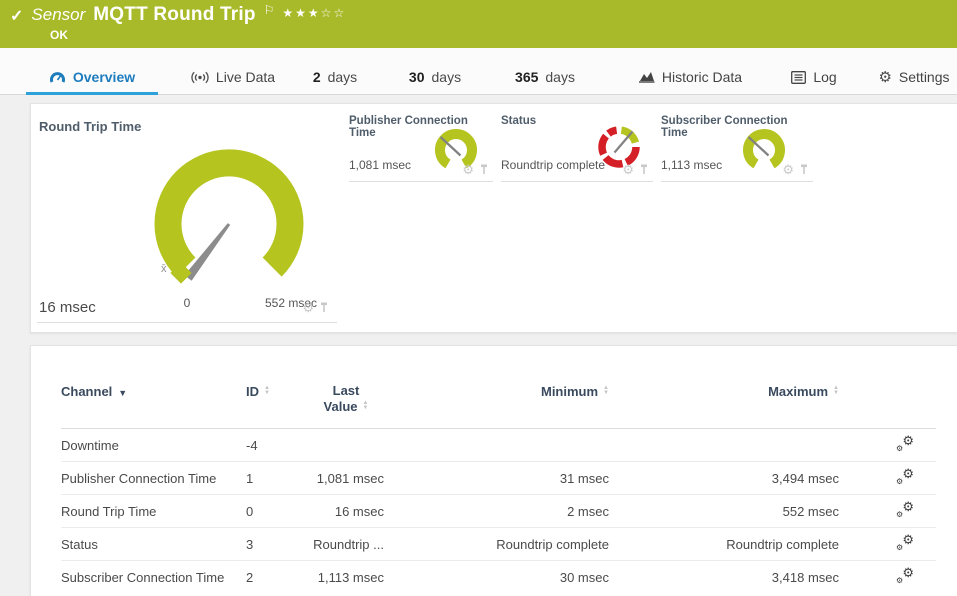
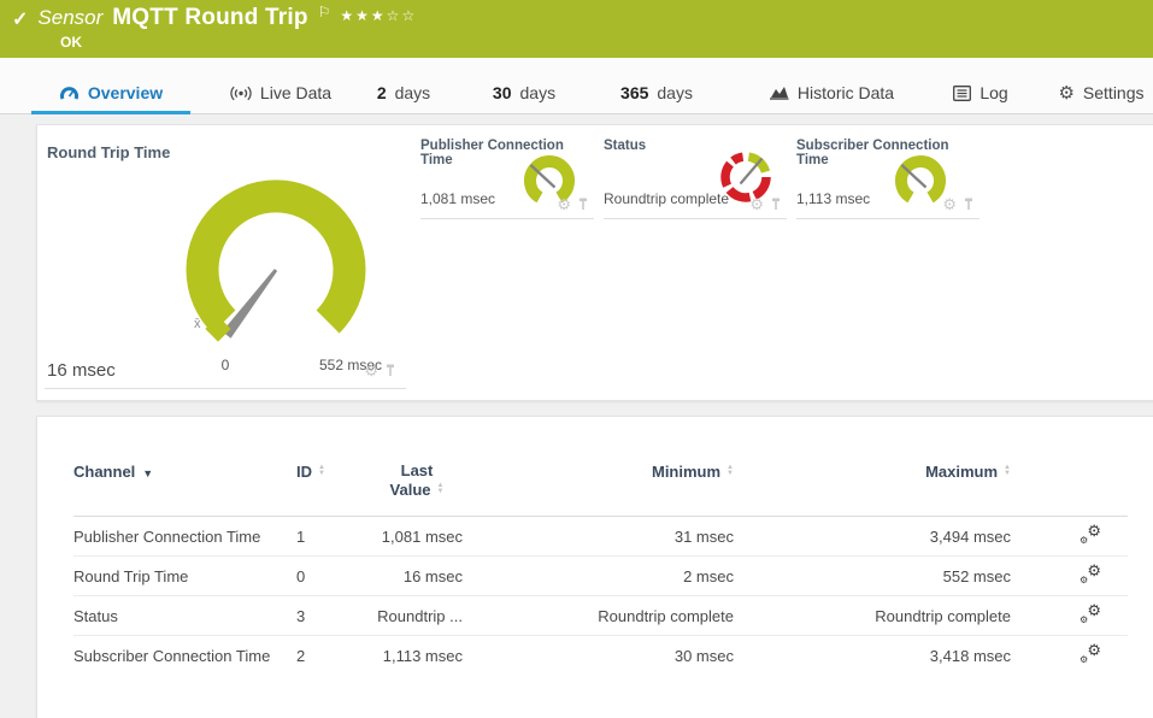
  ✓
  Sensor
  MQTT Round Trip
  ⚐
  ★★★☆☆
  OK
  Overview
  Live Data
  2
  days
  30
  days
  365
  days
  Historic Data
  Log
  ⚙
  Settings
  Round Trip Time
  x̄
  0
  552 msec
  16 msec
  ⚙
  Publisher Connection Time
  1,081 msec
  ⚙
  Status
  Roundtrip complete
  ⚙
  Subscriber Connection Time
  1,113 msec
  ⚙
  Channel ▼	ID	Last Value	Minimum	Maximum
- Downtime	-4				⚙⚙
  Publisher Connection Time	1	1,081 msec	31 msec	3,494 msec	⚙⚙
  Round Trip Time	0	16 msec	2 msec	552 msec	⚙⚙
  Status	3	Roundtrip ...	Roundtrip complete	Roundtrip complete	⚙⚙
  Subscriber Connection Time	2	1,113 msec	30 msec	3,418 msec	⚙⚙
